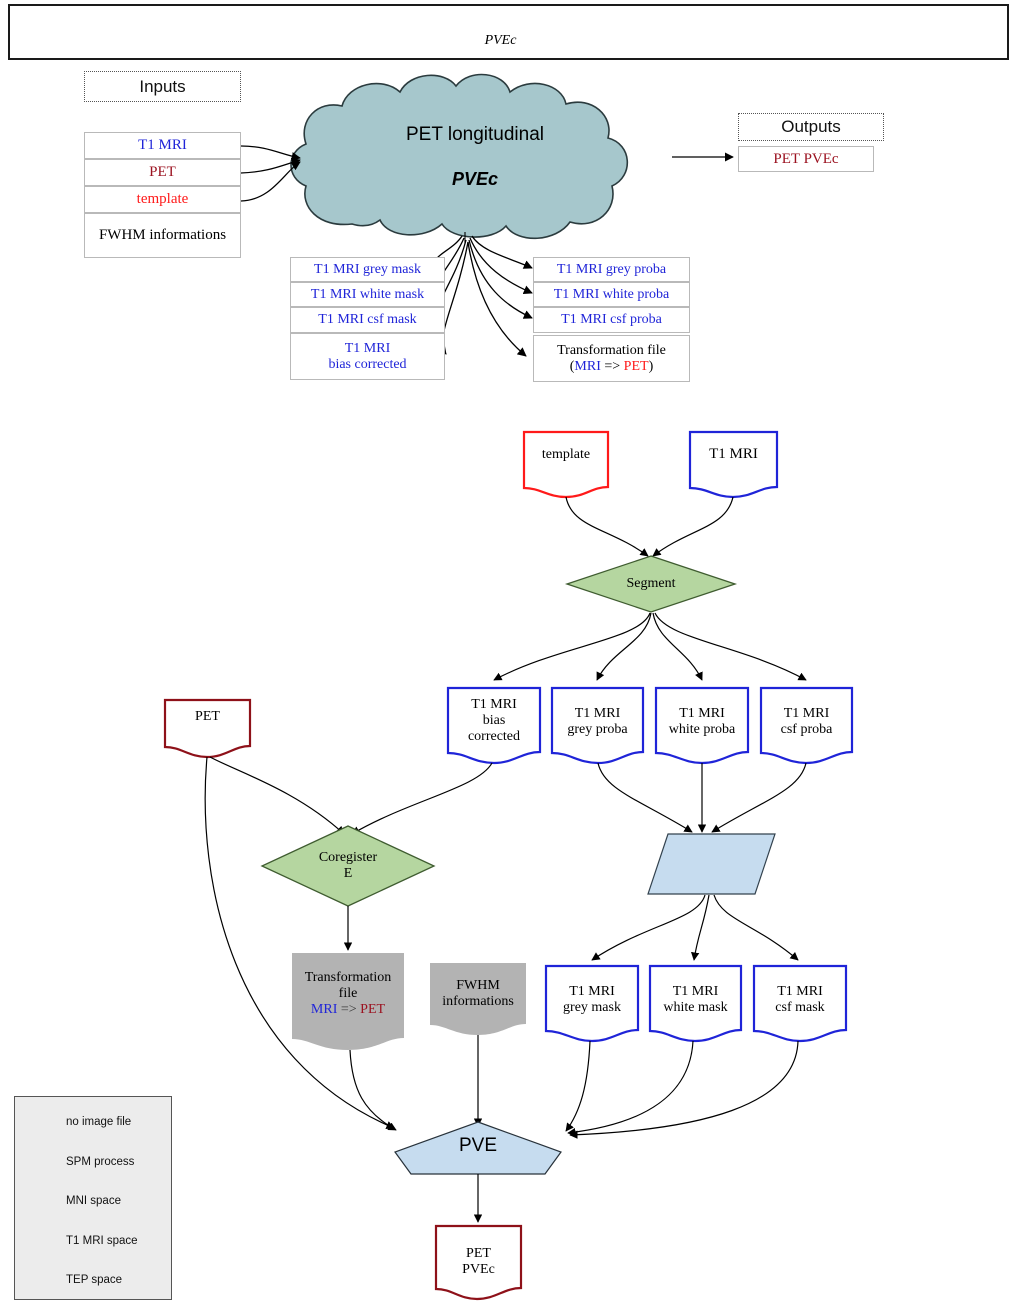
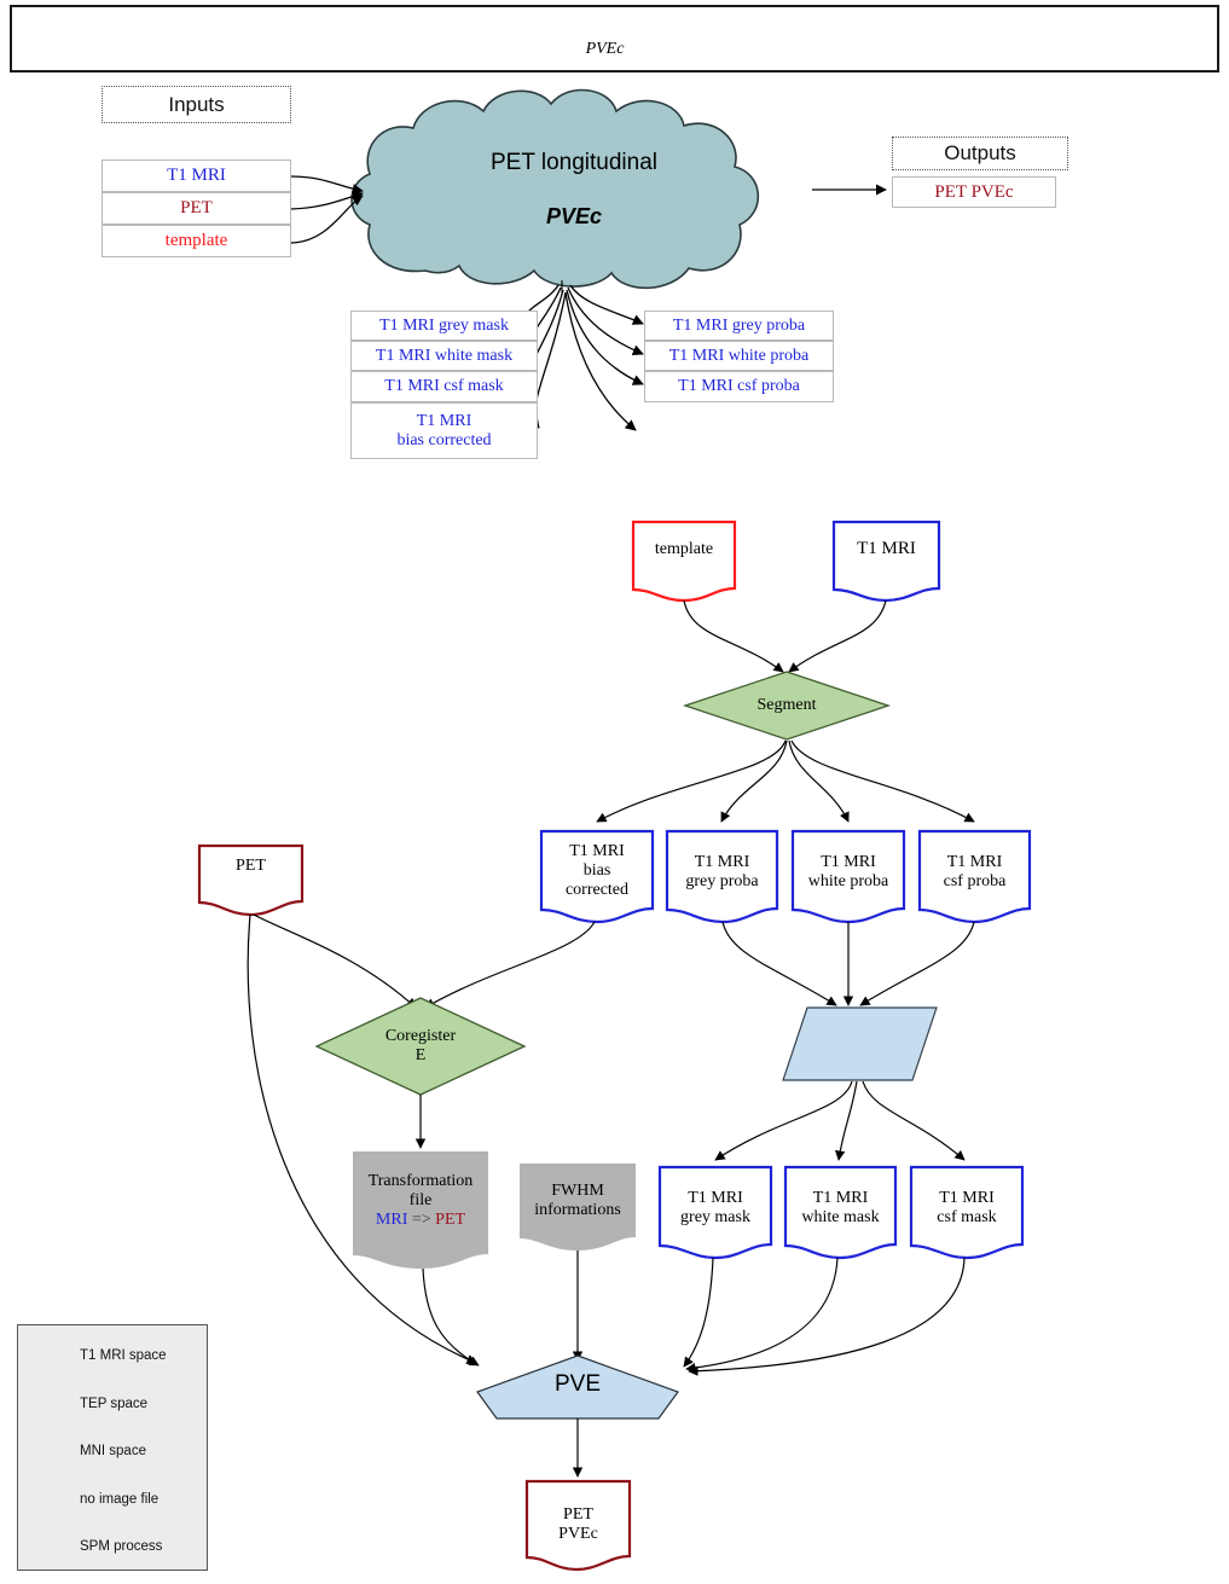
  PVEc
  Inputs
  T1 MRI
  PET
  template
- FWHM informations
  PET longitudinal
  PVEc
  Outputs
  PET PVEc
  T1 MRI grey mask
  T1 MRI white mask
  T1 MRI csf mask
  T1 MRI
  bias corrected
  T1 MRI grey proba
  T1 MRI white proba
  T1 MRI csf proba
- Transformation file
- (MRI => PET)
  template
  T1 MRI
  Segment
  PET
  T1 MRI
  bias
  corrected
  T1 MRI
  grey proba
  T1 MRI
  white proba
  T1 MRI
  csf proba
  Coregister
  E
  Transformation
  file
  MRI => PET
  FWHM
  informations
  T1 MRI
  grey mask
  T1 MRI
  white mask
  T1 MRI
  csf mask
  PVE
  PET
  PVEc
- no image file
+ T1 MRI space
- SPM process
+ TEP space
  MNI space
- T1 MRI space
+ no image file
- TEP space
+ SPM process
